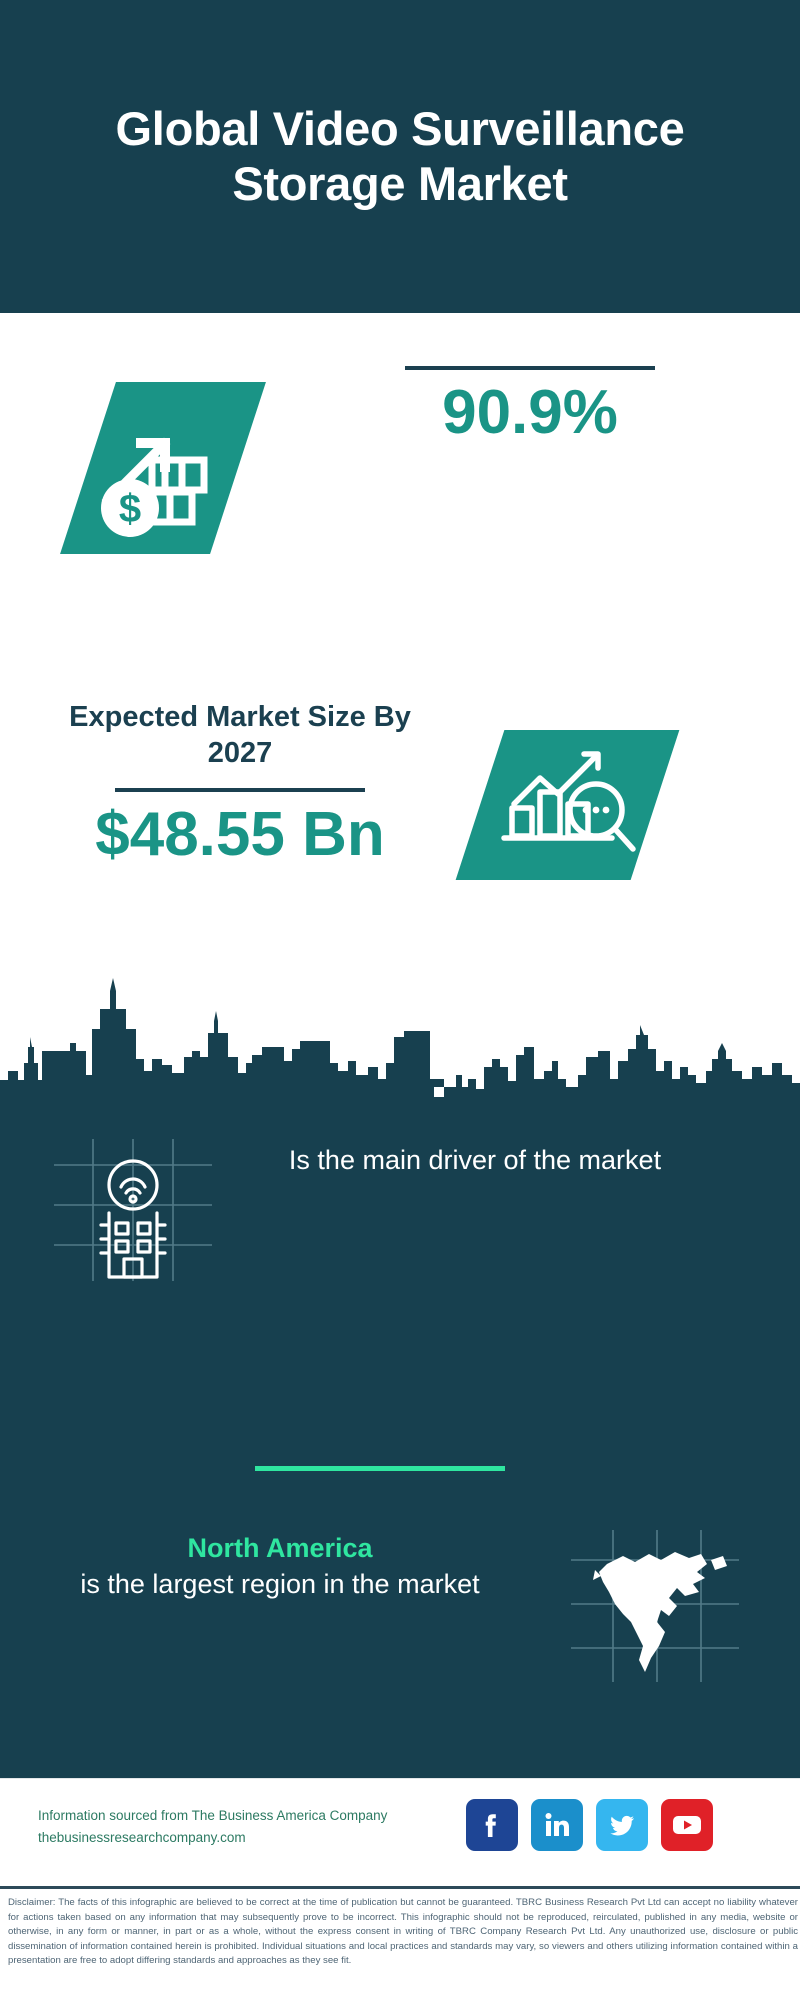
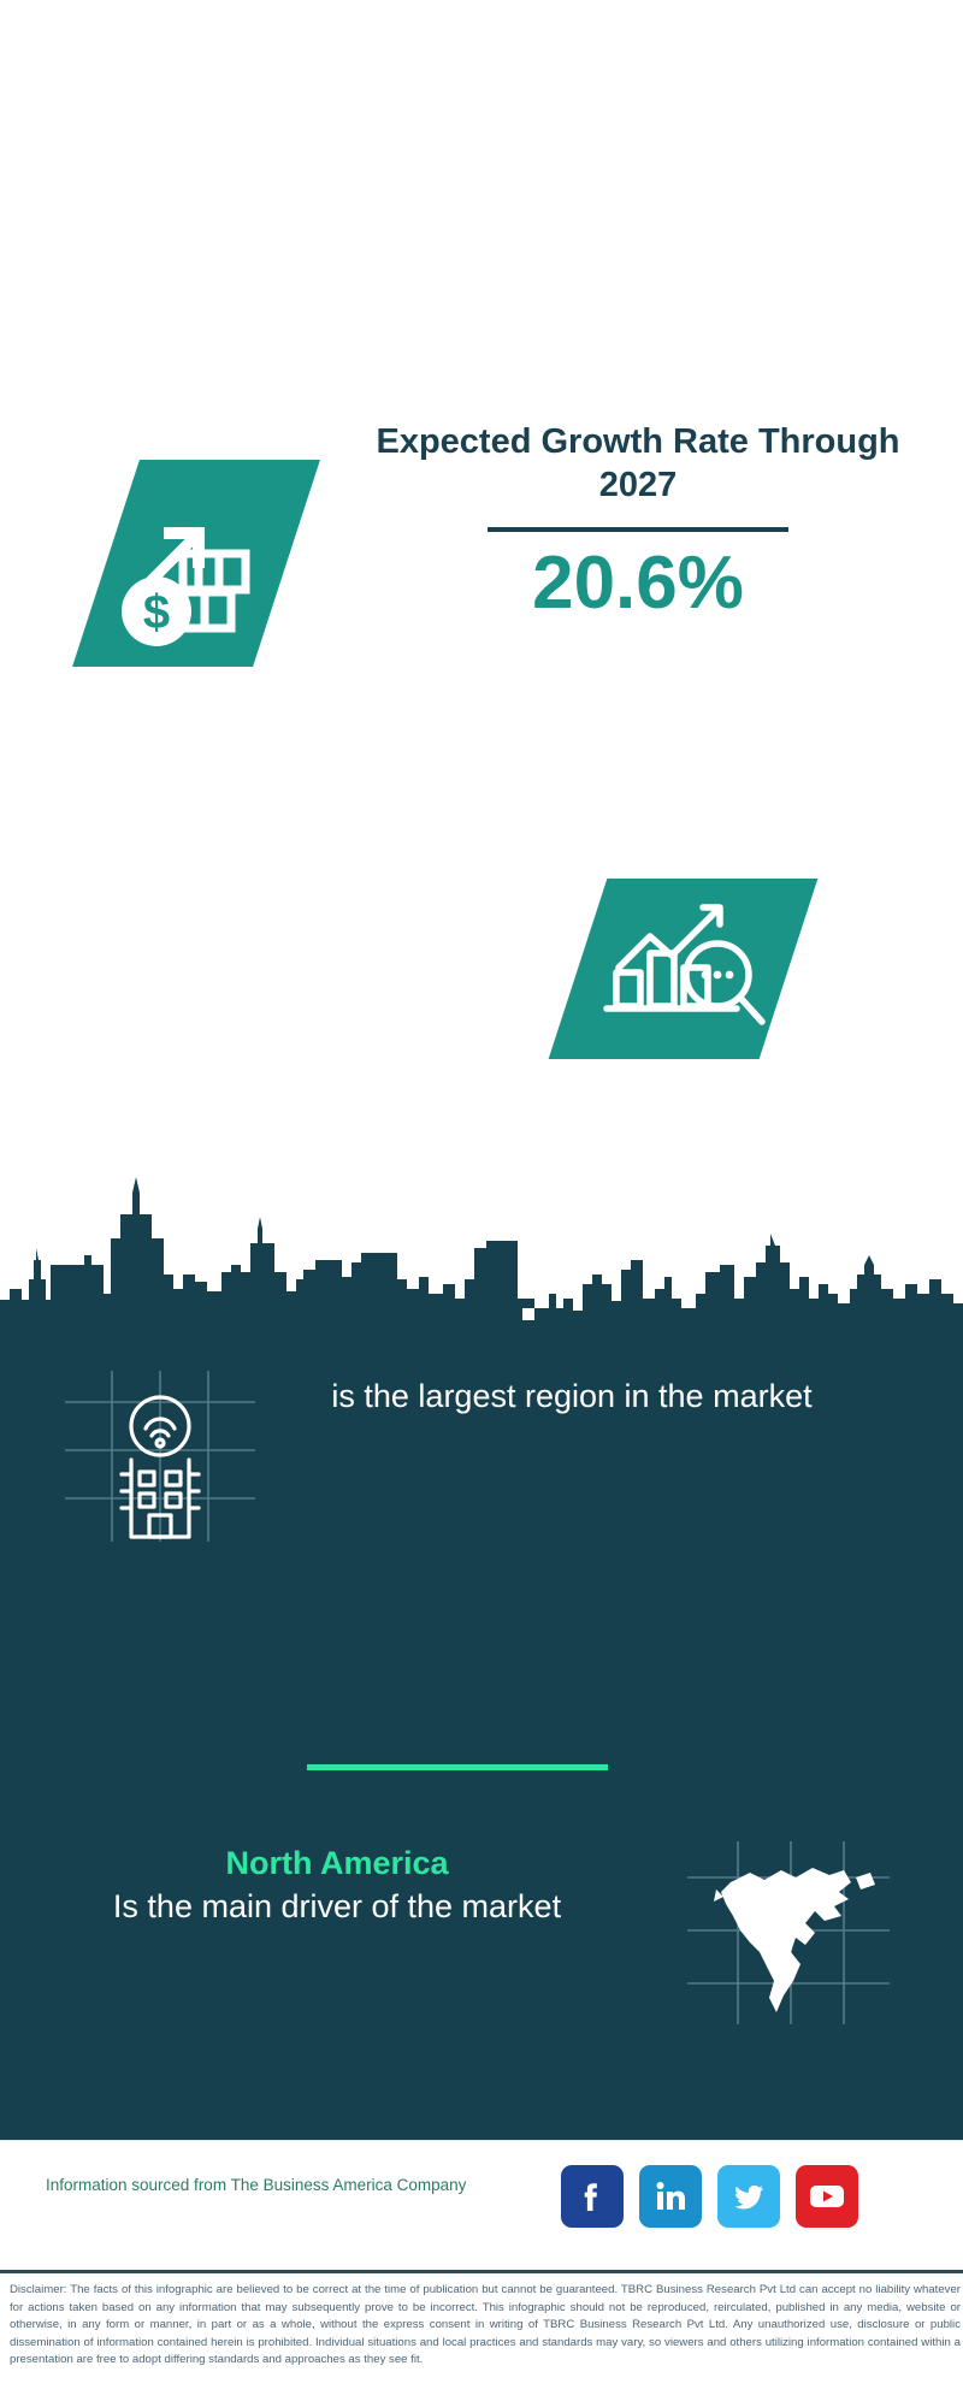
- Global Video Surveillance Storage Market
  $
+ Expected Growth Rate Through 2027
- 90.9%
+ 20.6%
- Expected Market Size By 2027
- $48.55 Bn
- Is the main driver of the market
+ is the largest region in the market
  North America
- is the largest region in the market
+ Is the main driver of the market
  Information sourced from The Business America Company
- thebusinessresearchcompany.com
- Disclaimer: The facts of this infographic are believed to be correct at the time of publication but cannot be guaranteed. TBRC Business Research Pvt Ltd can accept no liability whatever for actions taken based on any information that may subsequently prove to be incorrect. This infographic should not be reproduced, reirculated, published in any media, website or otherwise, in any form or manner, in part or as a whole, without the express consent in writing of TBRC Company Research Pvt Ltd. Any unauthorized use, disclosure or public dissemination of information contained herein is prohibited. Individual situations and local practices and standards may vary, so viewers and others utilizing information contained within a presentation are free to adopt differing standards and approaches as they see fit.
+ Disclaimer: The facts of this infographic are believed to be correct at the time of publication but cannot be guaranteed. TBRC Business Research Pvt Ltd can accept no liability whatever for actions taken based on any information that may subsequently prove to be incorrect. This infographic should not be reproduced, reirculated, published in any media, website or otherwise, in any form or manner, in part or as a whole, without the express consent in writing of TBRC Business Research Pvt Ltd. Any unauthorized use, disclosure or public dissemination of information contained herein is prohibited. Individual situations and local practices and standards may vary, so viewers and others utilizing information contained within a presentation are free to adopt differing standards and approaches as they see fit.
